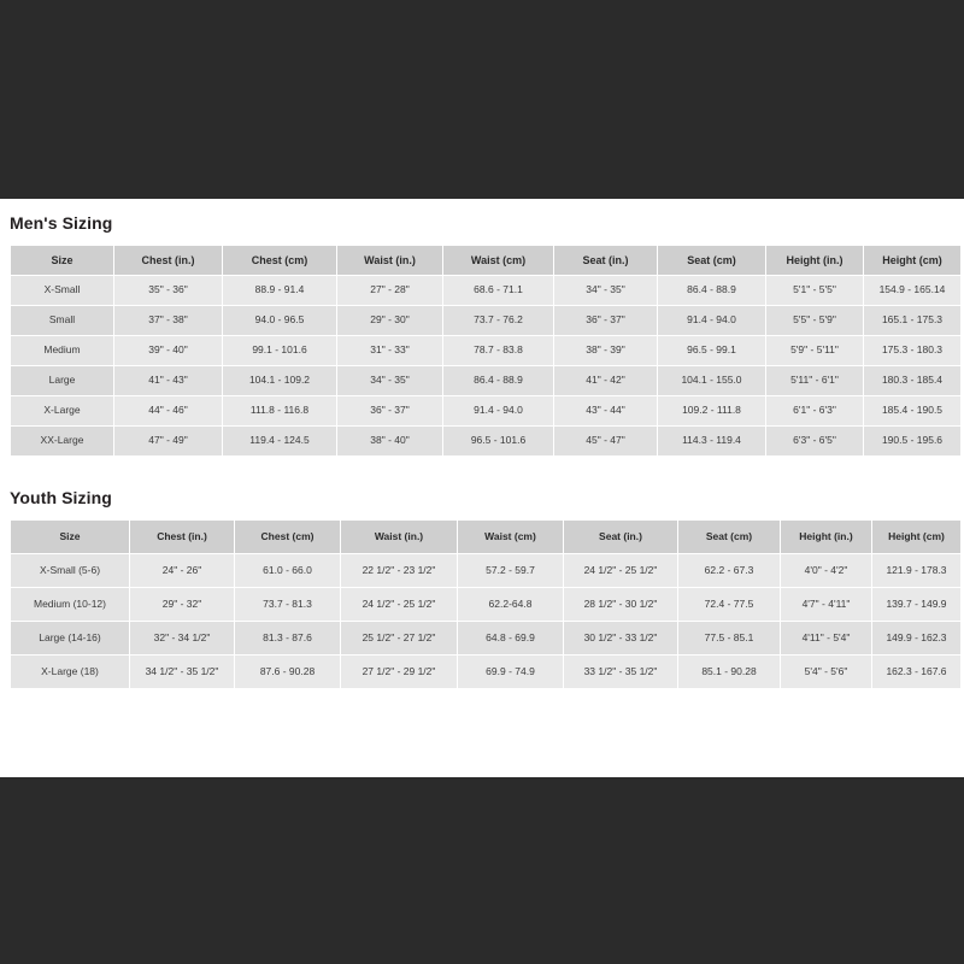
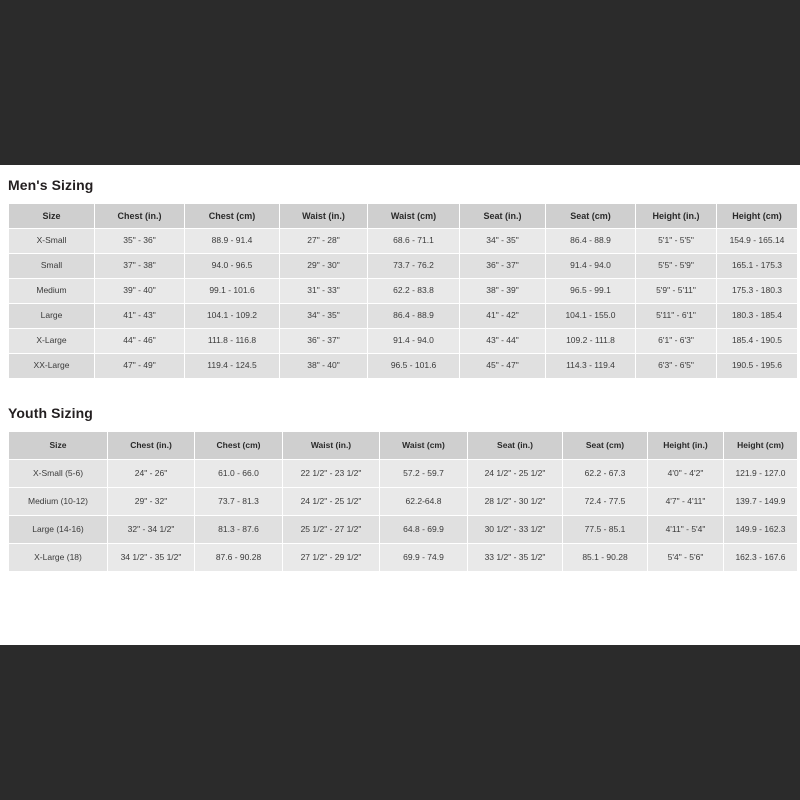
  Men's Sizing
  Size	Chest (in.)	Chest (cm)	Waist (in.)	Waist (cm)	Seat (in.)	Seat (cm)	Height (in.)	Height (cm)
  X-Small	35" - 36"	88.9 - 91.4	27" - 28"	68.6 - 71.1	34" - 35"	86.4 - 88.9	5'1" - 5'5"	154.9 - 165.14
  Small	37" - 38"	94.0 - 96.5	29" - 30"	73.7 - 76.2	36" - 37"	91.4 - 94.0	5'5" - 5'9"	165.1 - 175.3
- Medium	39" - 40"	99.1 - 101.6	31" - 33"	78.7 - 83.8	38" - 39"	96.5 - 99.1	5'9" - 5'11"	175.3 - 180.3
+ Medium	39" - 40"	99.1 - 101.6	31" - 33"	62.2 - 83.8	38" - 39"	96.5 - 99.1	5'9" - 5'11"	175.3 - 180.3
  Large	41" - 43"	104.1 - 109.2	34" - 35"	86.4 - 88.9	41" - 42"	104.1 - 155.0	5'11" - 6'1"	180.3 - 185.4
  X-Large	44" - 46"	111.8 - 116.8	36" - 37"	91.4 - 94.0	43" - 44"	109.2 - 111.8	6'1" - 6'3"	185.4 - 190.5
  XX-Large	47" - 49"	119.4 - 124.5	38" - 40"	96.5 - 101.6	45" - 47"	114.3 - 119.4	6'3" - 6'5"	190.5 - 195.6
  Youth Sizing
  Size	Chest (in.)	Chest (cm)	Waist (in.)	Waist (cm)	Seat (in.)	Seat (cm)	Height (in.)	Height (cm)
- X-Small (5-6)	24" - 26"	61.0 - 66.0	22 1/2" - 23 1/2"	57.2 - 59.7	24 1/2" - 25 1/2"	62.2 - 67.3	4'0" - 4'2"	121.9 - 178.3
+ X-Small (5-6)	24" - 26"	61.0 - 66.0	22 1/2" - 23 1/2"	57.2 - 59.7	24 1/2" - 25 1/2"	62.2 - 67.3	4'0" - 4'2"	121.9 - 127.0
  Medium (10-12)	29" - 32"	73.7 - 81.3	24 1/2" - 25 1/2"	62.2-64.8	28 1/2" - 30 1/2"	72.4 - 77.5	4'7" - 4'11"	139.7 - 149.9
  Large (14-16)	32" - 34 1/2"	81.3 - 87.6	25 1/2" - 27 1/2"	64.8 - 69.9	30 1/2" - 33 1/2"	77.5 - 85.1	4'11" - 5'4"	149.9 - 162.3
  X-Large (18)	34 1/2" - 35 1/2"	87.6 - 90.28	27 1/2" - 29 1/2"	69.9 - 74.9	33 1/2" - 35 1/2"	85.1 - 90.28	5'4" - 5'6"	162.3 - 167.6
